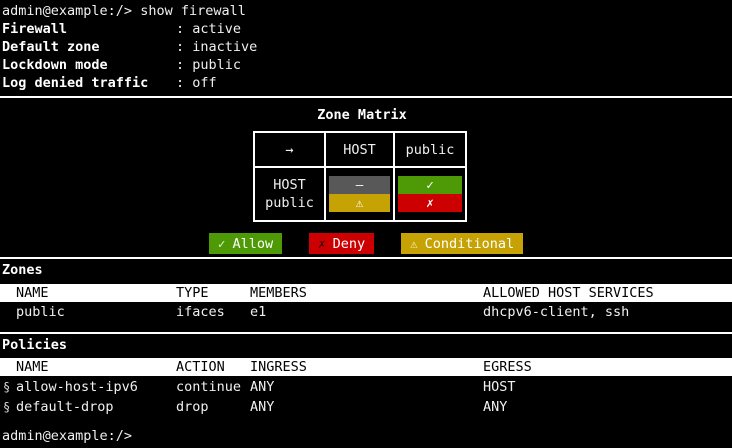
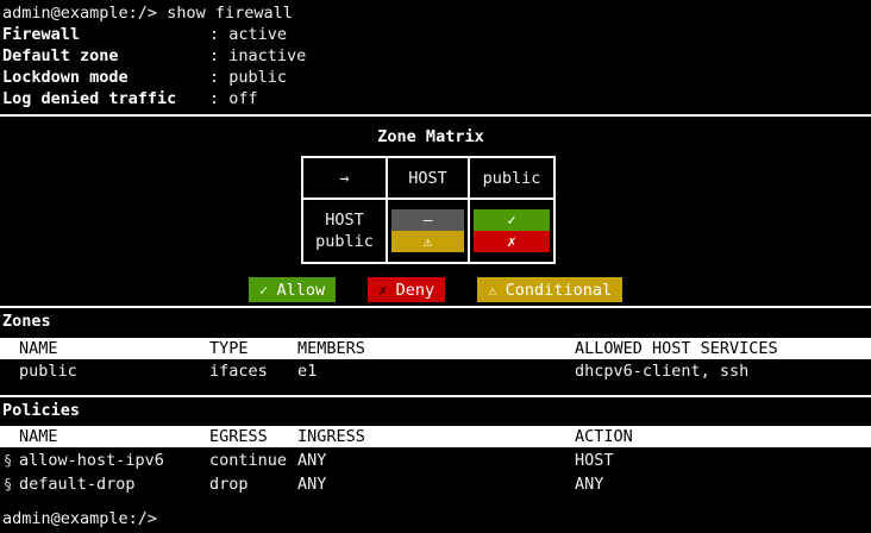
  admin@example:/> show firewall
  Firewall
  : active
  Default zone
  : inactive
  Lockdown mode
  : public
  Log denied traffic
  : off
  Zone Matrix
  →	HOST	public
  HOST public	– ⚠	✓ ✗
  ✓
  Allow
  ✗
  Deny
  ⚠
  Conditional
  Zones
  NAME
  TYPE
  MEMBERS
  ALLOWED HOST SERVICES
  public
  ifaces
  e1
  dhcpv6-client, ssh
  Policies
  NAME
- ACTION
+ EGRESS
  INGRESS
- EGRESS
+ ACTION
  §
  allow-host-ipv6
  continue
  ANY
  HOST
  §
  default-drop
  drop
  ANY
  ANY
  admin@example:/>
